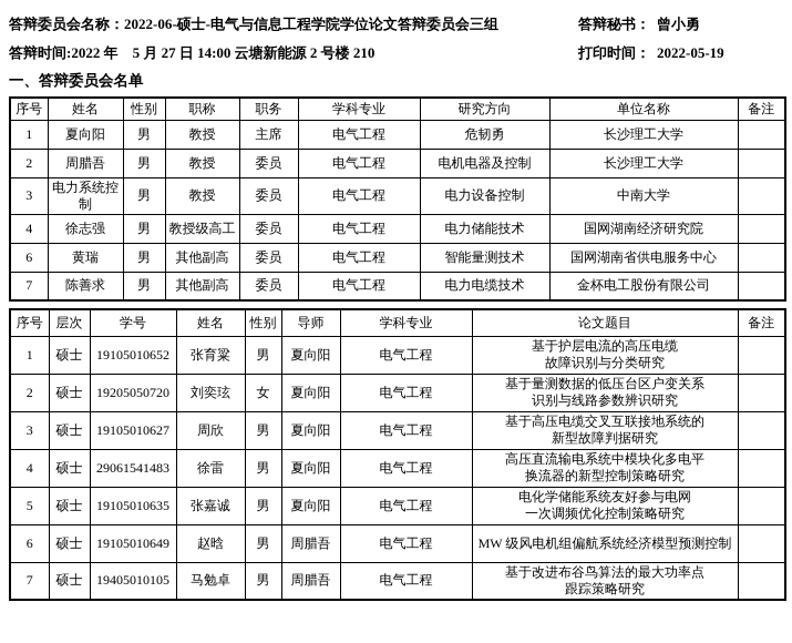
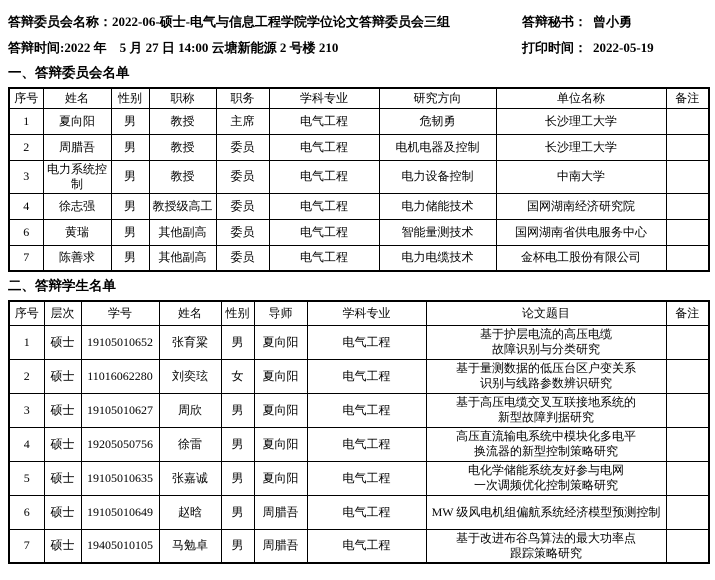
  答辩委员会名称：2022-06-硕士-电气与信息工程学院学位论文答辩委员会三组
  答辩秘书： 曾小勇
  答辩时间:2022 年 5 月 27 日 14:00 云塘新能源 2 号楼 210
  打印时间： 2022-05-19
  一、答辩委员会名单
  序号	姓名	性别	职称	职务	学科专业	研究方向	单位名称	备注
  1	夏向阳	男	教授	主席	电气工程	危韧勇	长沙理工大学
  2	周腊吾	男	教授	委员	电气工程	电机电器及控制	长沙理工大学
  3	电力系统控制	男	教授	委员	电气工程	电力设备控制	中南大学
  4	徐志强	男	教授级高工	委员	电气工程	电力储能技术	国网湖南经济研究院
  6	黄瑞	男	其他副高	委员	电气工程	智能量测技术	国网湖南省供电服务中心
  7	陈善求	男	其他副高	委员	电气工程	电力电缆技术	金杯电工股份有限公司
+ 二、答辩学生名单
  序号	层次	学号	姓名	性别	导师	学科专业	论文题目	备注
  1	硕士	19105010652	张育粱	男	夏向阳	电气工程	基于护层电流的高压电缆 故障识别与分类研究
- 2	硕士	19205050720	刘奕玹	女	夏向阳	电气工程	基于量测数据的低压台区户变关系 识别与线路参数辨识研究
+ 2	硕士	11016062280	刘奕玹	女	夏向阳	电气工程	基于量测数据的低压台区户变关系 识别与线路参数辨识研究
  3	硕士	19105010627	周欣	男	夏向阳	电气工程	基于高压电缆交叉互联接地系统的 新型故障判据研究
- 4	硕士	29061541483	徐雷	男	夏向阳	电气工程	高压直流输电系统中模块化多电平 换流器的新型控制策略研究
+ 4	硕士	19205050756	徐雷	男	夏向阳	电气工程	高压直流输电系统中模块化多电平 换流器的新型控制策略研究
  5	硕士	19105010635	张嘉诚	男	夏向阳	电气工程	电化学储能系统友好参与电网 一次调频优化控制策略研究
  6	硕士	19105010649	赵晗	男	周腊吾	电气工程	MW 级风电机组偏航系统经济模型预测控制
  7	硕士	19405010105	马勉卓	男	周腊吾	电气工程	基于改进布谷鸟算法的最大功率点 跟踪策略研究
